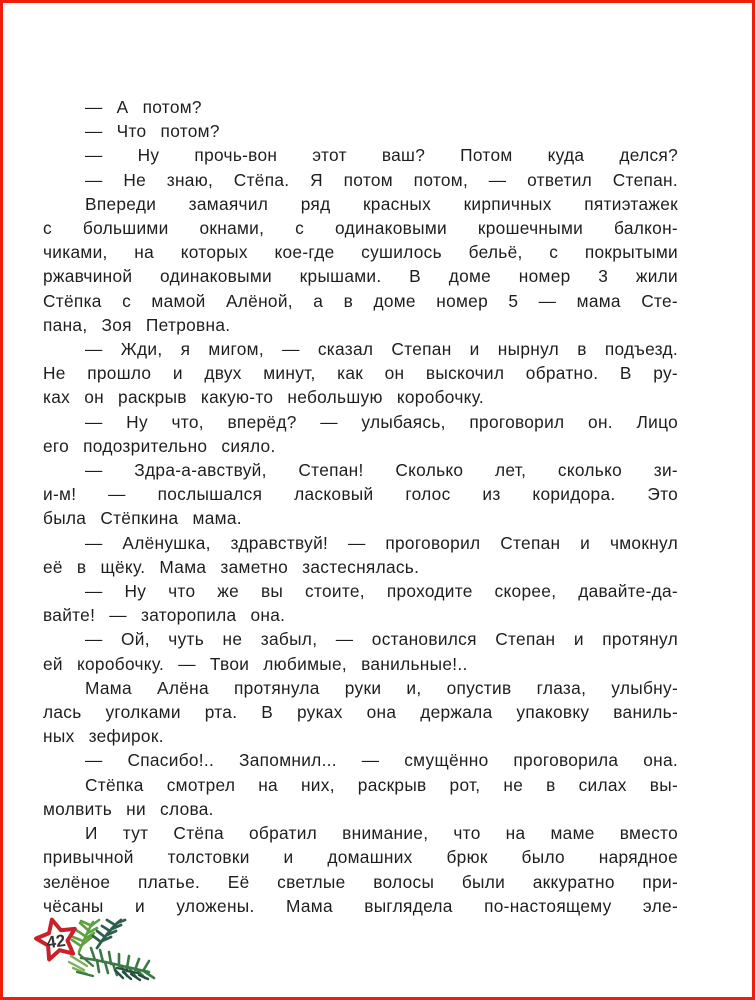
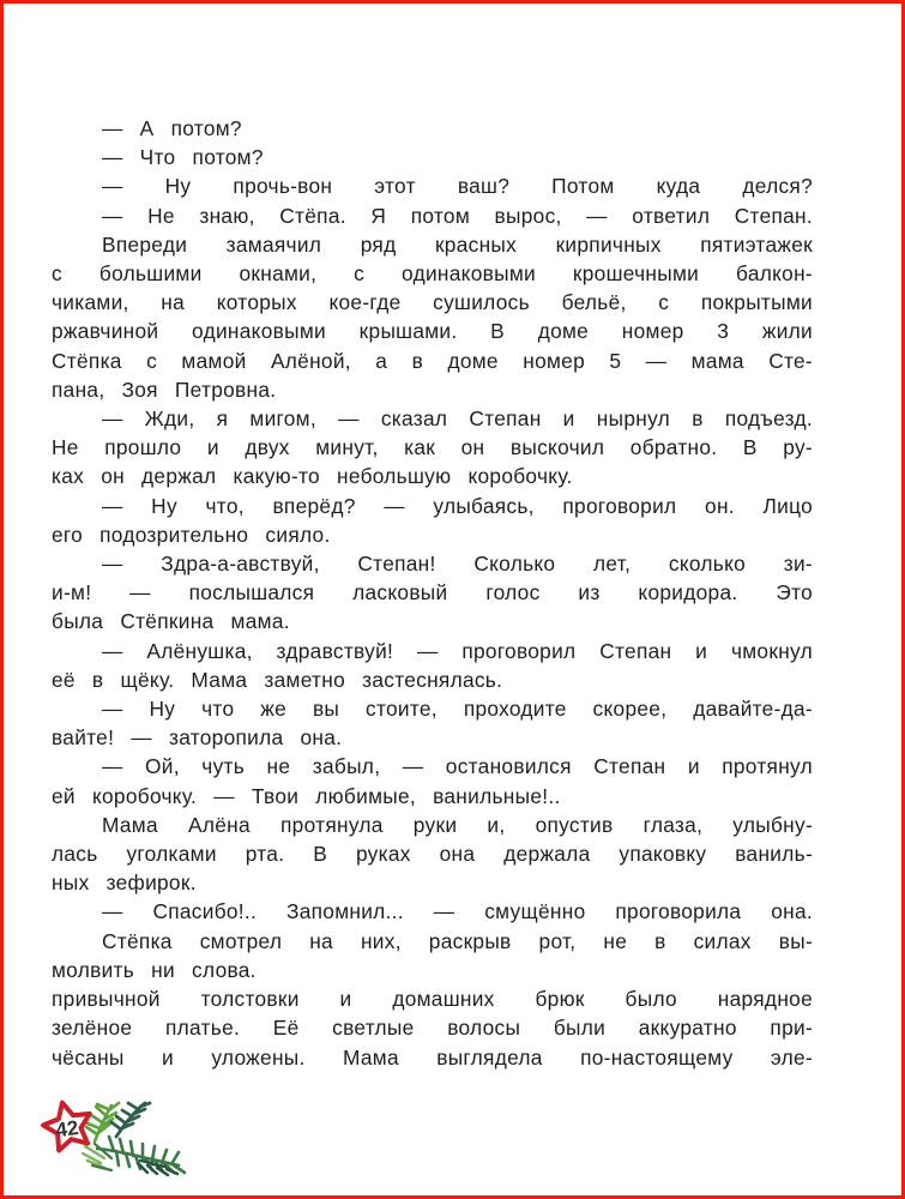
  — А потом?
  — Что потом?
  — Ну прочь-вон этот ваш? Потом куда делся?
- — Не знаю, Стёпа. Я потом потом, — ответил Степан.
+ — Не знаю, Стёпа. Я потом вырос, — ответил Степан.
  Впереди замаячил ряд красных кирпичных пятиэтажек
  с большими окнами, с одинаковыми крошечными балкон-
  чиками, на которых кое-где сушилось бельё, с покрытыми
  ржавчиной одинаковыми крышами. В доме номер 3 жили
  Стёпка с мамой Алёной, а в доме номер 5 — мама Сте-
  пана, Зоя Петровна.
  — Жди, я мигом, — сказал Степан и нырнул в подъезд.
  Не прошло и двух минут, как он выскочил обратно. В ру-
- ках он раскрыв какую-то небольшую коробочку.
+ ках он держал какую-то небольшую коробочку.
  — Ну что, вперёд? — улыбаясь, проговорил он. Лицо
  его подозрительно сияло.
  — Здра-а-авствуй, Степан! Сколько лет, сколько зи-
  и-м! — послышался ласковый голос из коридора. Это
  была Стёпкина мама.
  — Алёнушка, здравствуй! — проговорил Степан и чмокнул
  её в щёку. Мама заметно застеснялась.
  — Ну что же вы стоите, проходите скорее, давайте-да-
  вайте! — заторопила она.
  — Ой, чуть не забыл, — остановился Степан и протянул
  ей коробочку. — Твои любимые, ванильные!..
  Мама Алёна протянула руки и, опустив глаза, улыбну-
  лась уголками рта. В руках она держала упаковку ваниль-
  ных зефирок.
  — Спасибо!.. Запомнил... — смущённо проговорила она.
  Стёпка смотрел на них, раскрыв рот, не в силах вы-
  молвить ни слова.
- И тут Стёпа обратил внимание, что на маме вместо
  привычной толстовки и домашних брюк было нарядное
  зелёное платье. Её светлые волосы были аккуратно при-
  чёсаны и уложены. Мама выглядела по-настоящему эле-
